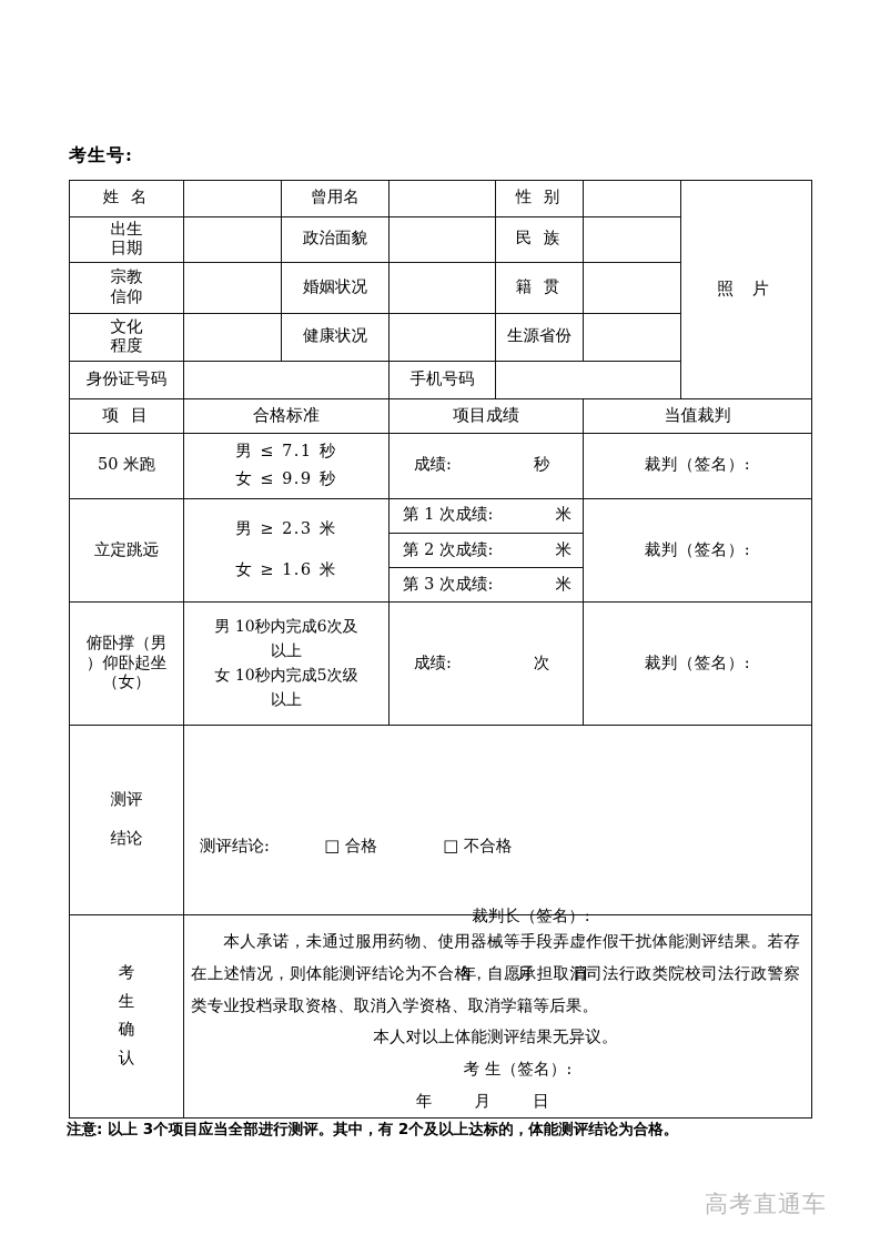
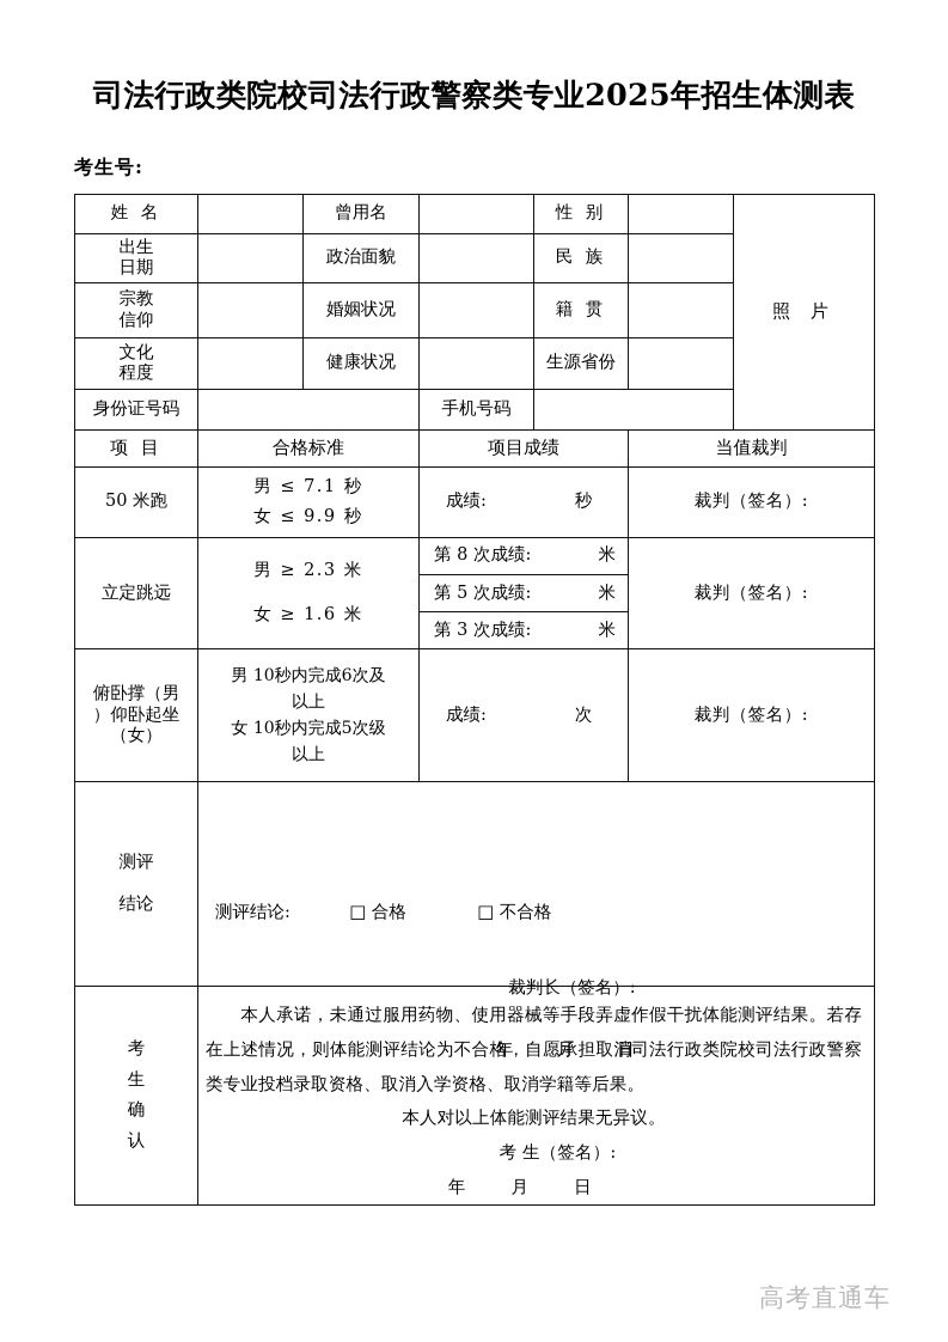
+ 司法行政类院校司法行政警察类专业2025年招生体测表
  考生号:
  姓 名		曾用名		性 别		照 片
  出生 日期		政治面貌		民 族
  宗教 信仰		婚姻状况		籍 贯
  文化 程度		健康状况		生源省份
  身份证号码		手机号码
  项 目	合格标准	项目成绩	当值裁判
  50 米跑	男 ≤ 7.1 秒 女 ≤ 9.9 秒	成绩: 秒	裁判（签名）:
- 立定跳远	男 ≥ 2.3 米 女 ≥ 1.6 米	第 1 次成绩: 米	裁判（签名）:
+ 立定跳远	男 ≥ 2.3 米 女 ≥ 1.6 米	第 8 次成绩: 米	裁判（签名）:
- 第 2 次成绩: 米
+ 第 5 次成绩: 米
  第 3 次成绩: 米
  俯卧撑（男 ）仰卧起坐 （女）	男 10秒内完成6次及 以上 女 10秒内完成5次级 以上	成绩: 次	裁判（签名）:
  测评 结论	测评结论: □ 合格 □ 不合格 裁判长（签名）: 年 月 日
  考 生 确 认	本人承诺，未通过服用药物、使用器械等手段弄虚作假干扰体能测评结果。若存在上述情况，则体能测评结论为不合格，自愿承担取消司法行政类院校司法行政警察类专业投档录取资格、取消入学资格、取消学籍等后果。 本人对以上体能测评结果无异议。 考 生（签名）: 年 月 日
- 注意: 以上 3个项目应当全部进行测评。其中，有 2个及以上达标的，体能测评结论为合格。
  高考直通车
